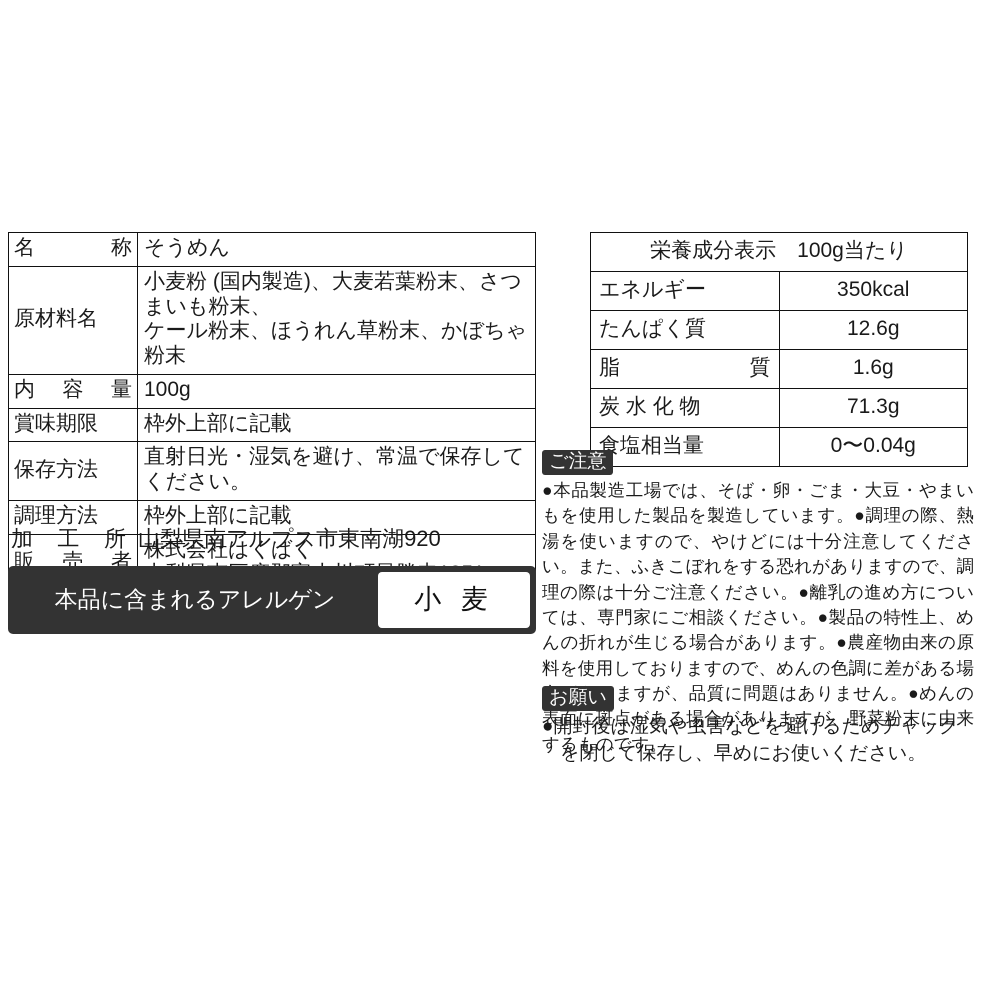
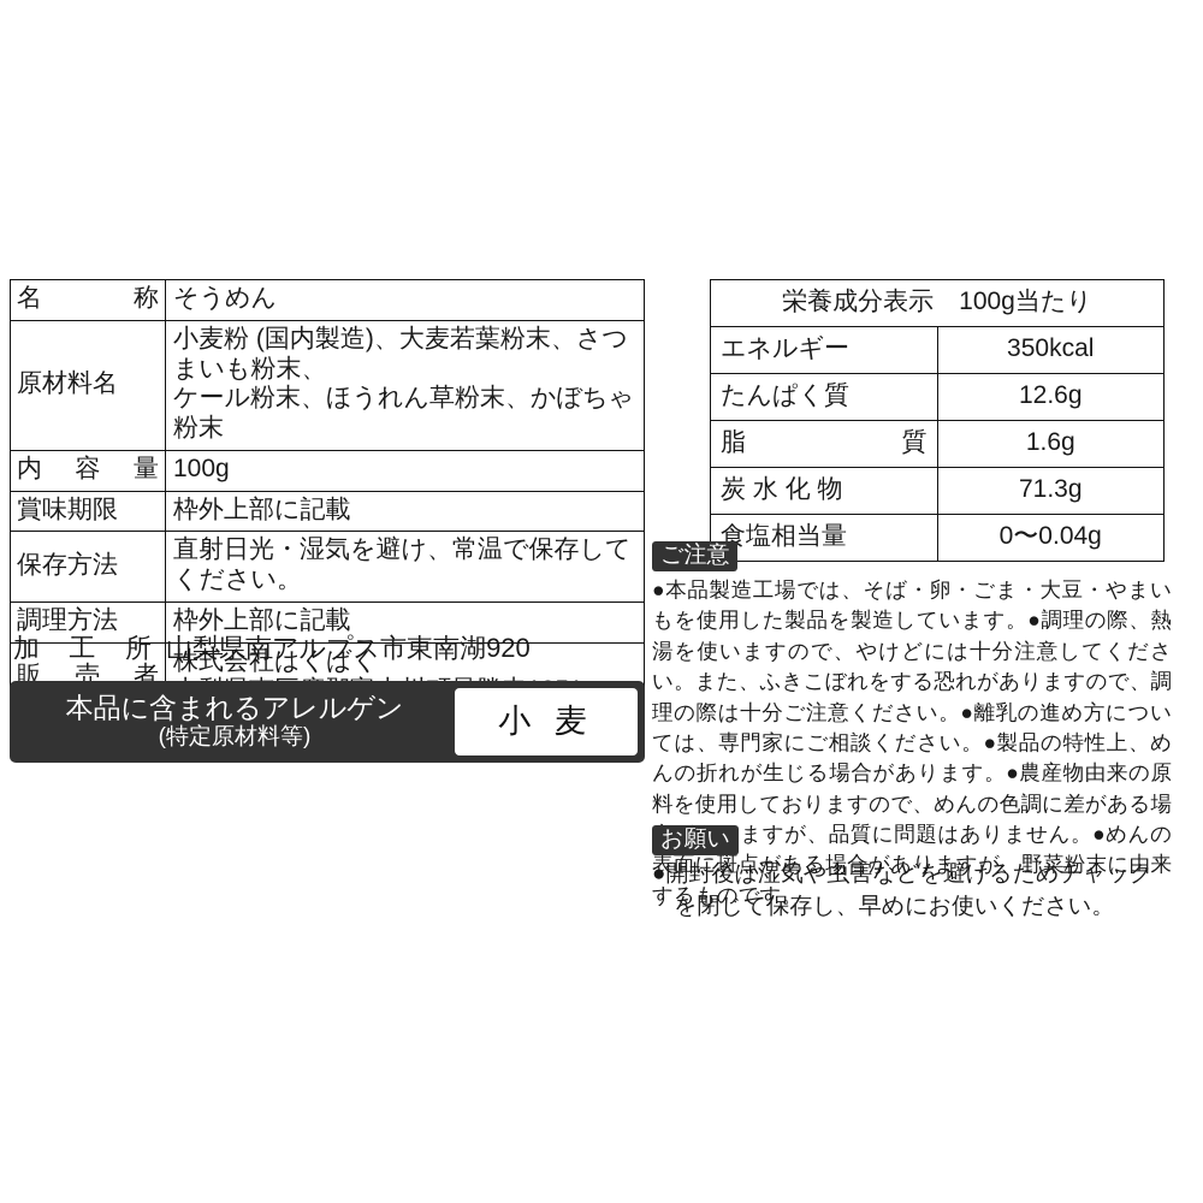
  名 称	そうめん
  原材料名	小麦粉 (国内製造)、大麦若葉粉末、さつまいも粉末、 ケール粉末、ほうれん草粉末、かぼちゃ粉末
  内 容 量	100g
  賞味期限	枠外上部に記載
  保存方法	直射日光・湿気を避け、常温で保存してください。
  調理方法	枠外上部に記載
  加
  工
  所
  山梨県南アルプス市東南湖920
  本品に含まれるアレルゲン
+ (特定原材料等)
  小 麦
  栄養成分表示 100g当たり
  エネルギー	350kcal
  たんぱく質	12.6g
  脂 質	1.6g
  炭 水 化 物	71.3g
  食塩相当量	0〜0.04g
  ご注意
  ●本品製造工場では、そば・卵・ごま・大豆・やまいもを使用した製品を製造しています。●調理の際、熱湯を使いますので、やけどには十分注意してください。また、ふきこぼれをする恐れがありますので、調理の際は十分ご注意ください。●離乳の進め方については、専門家にご相談ください。●製品の特性上、めんの折れが生じる場合があります。●農産物由来の原料を使用しておりますので、めんの色調に差がある場ますが、品質に問題はありません。●めんの表面に斑点がある場合がありますが、野菜粉末に由来するものです。
  お願い
  ●開封後は湿気や虫害などを避けるためチャック
  を閉じて保存し、早めにお使いください。
